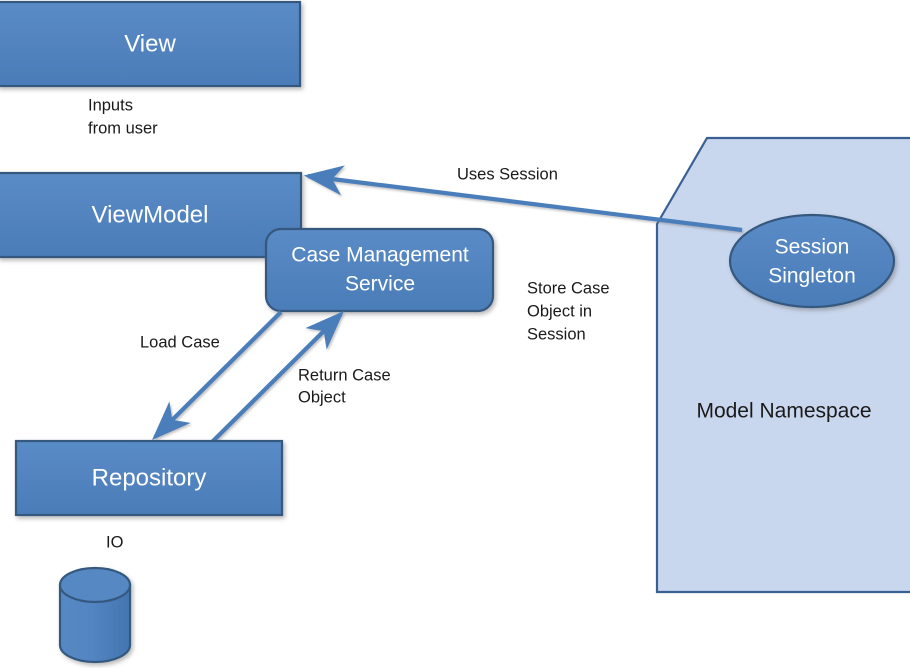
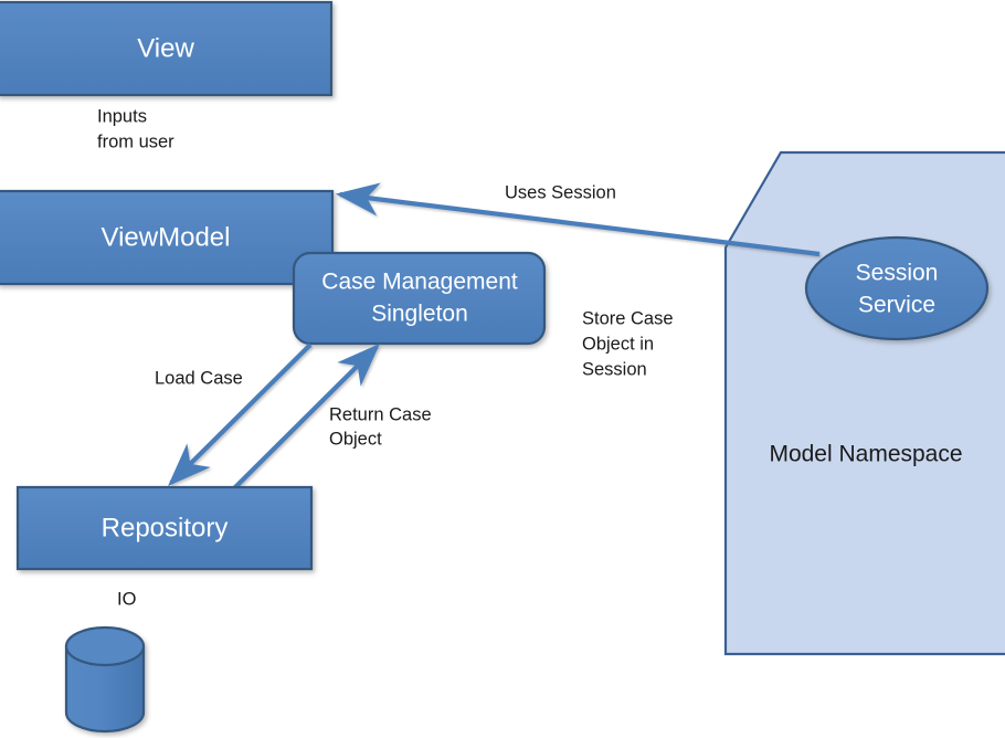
  Model Namespace
  View
  Inputs
  from user
  ViewModel
  Uses Session
  Store Case
  Object in
  Session
  Case Management
- Service
+ Singleton
  Session
- Singleton
+ Service
  Load Case
  Return Case
  Object
  Repository
  IO
